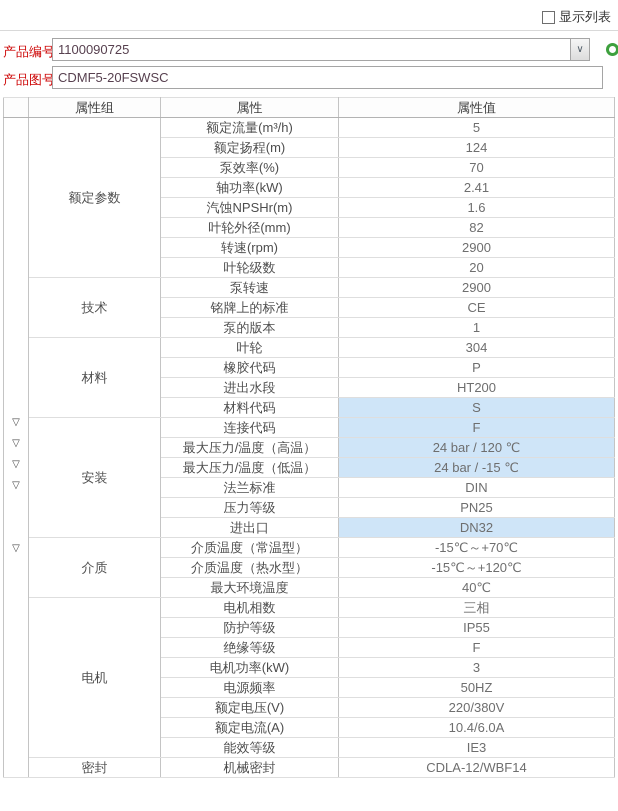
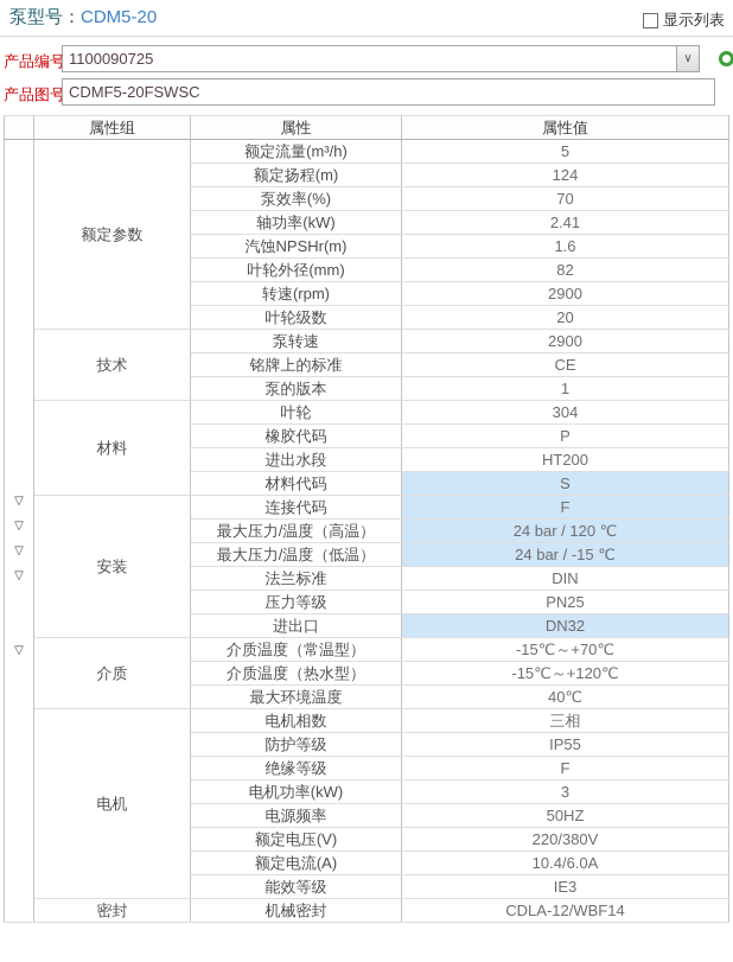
+ 泵型号：CDM5-20
  显示列表
  产品编号
  1100090725
  ∨
  产品图号
  CDMF5-20FSWSC
  	属性组	属性	属性值
  ▽▽▽▽▽	额定参数	额定流量(m³/h)	5
  额定扬程(m)	124
  泵效率(%)	70
  轴功率(kW)	2.41
  汽蚀NPSHr(m)	1.6
  叶轮外径(mm)	82
  转速(rpm)	2900
  叶轮级数	20
  技术	泵转速	2900
  铭牌上的标准	CE
  泵的版本	1
  材料	叶轮	304
  橡胶代码	P
  进出水段	HT200
  材料代码	S
  安装	连接代码	F
  最大压力/温度（高温）	24 bar / 120 ℃
  最大压力/温度（低温）	24 bar / -15 ℃
  法兰标准	DIN
  压力等级	PN25
  进出口	DN32
  介质	介质温度（常温型）	-15℃～+70℃
  介质温度（热水型）	-15℃～+120℃
  最大环境温度	40℃
  电机	电机相数	三相
  防护等级	IP55
  绝缘等级	F
  电机功率(kW)	3
  电源频率	50HZ
  额定电压(V)	220/380V
  额定电流(A)	10.4/6.0A
  能效等级	IE3
  密封	机械密封	CDLA-12/WBF14
